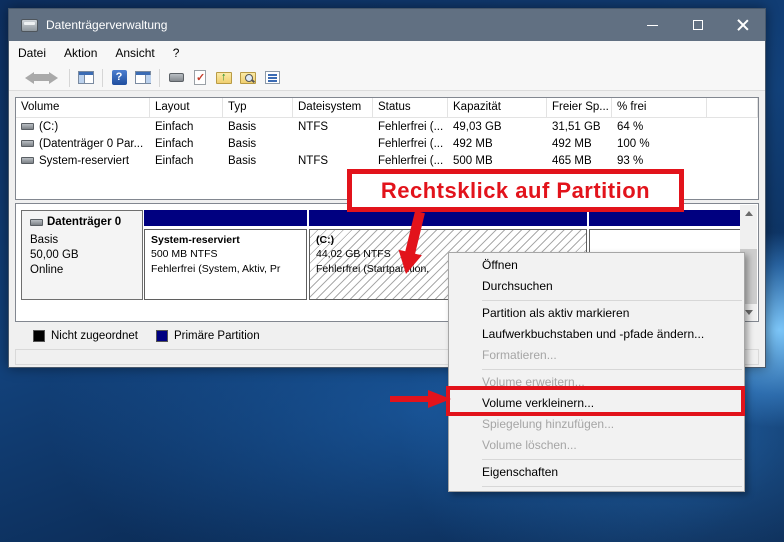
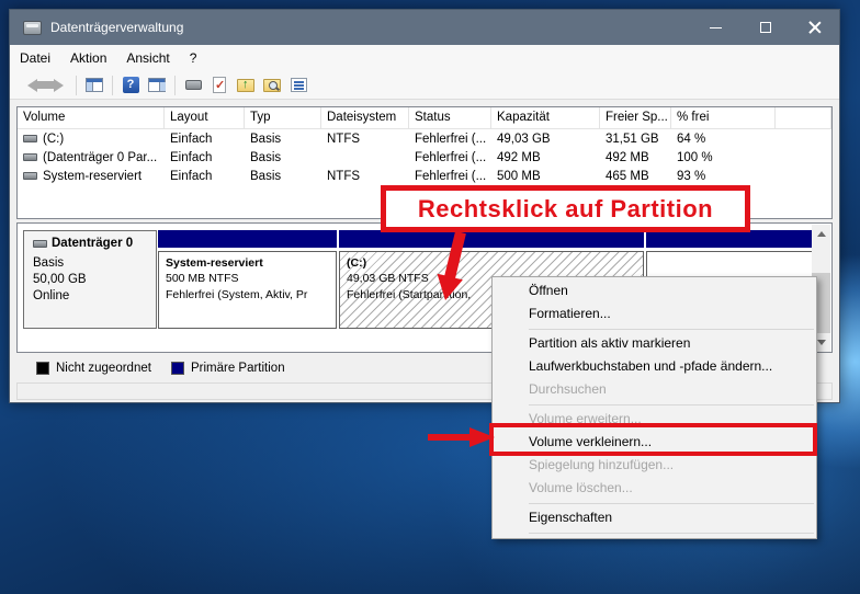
  Datenträgerverwaltung
  Datei
  Aktion
  Ansicht
  ?
  ?
  Volume
  Layout
  Typ
  Dateisystem
  Status
  Kapazität
  Freier Sp...
  % frei
  (C:)
  Einfach
  Basis
  NTFS
  Fehlerfrei (...
  49,03 GB
  31,51 GB
  64 %
  (Datenträger 0 Par...
  Einfach
  Basis
  Fehlerfrei (...
  492 MB
  492 MB
  100 %
  System-reserviert
  Einfach
  Basis
  NTFS
  Fehlerfrei (...
  500 MB
  465 MB
  93 %
  Datenträger 0
  Basis
  50,00 GB
  Online
  System-reserviert
  500 MB NTFS
  Fehlerfrei (System, Aktiv, Pr
  (C:)
- 44,02 GB NTFS
+ 49,03 GB NTFS
  Fehlerfrei (Startpartion,
  Nicht zugeordnet
  Primäre Partition
  Öffnen
- Durchsuchen
+ Formatieren...
  Partition als aktiv markieren
  Laufwerkbuchstaben und -pfade ändern...
- Formatieren...
+ Durchsuchen
  Volume erweitern...
  Volume verkleinern...
  Spiegelung hinzufügen...
  Volume löschen...
  Eigenschaften
  Rechtsklick auf Partition
